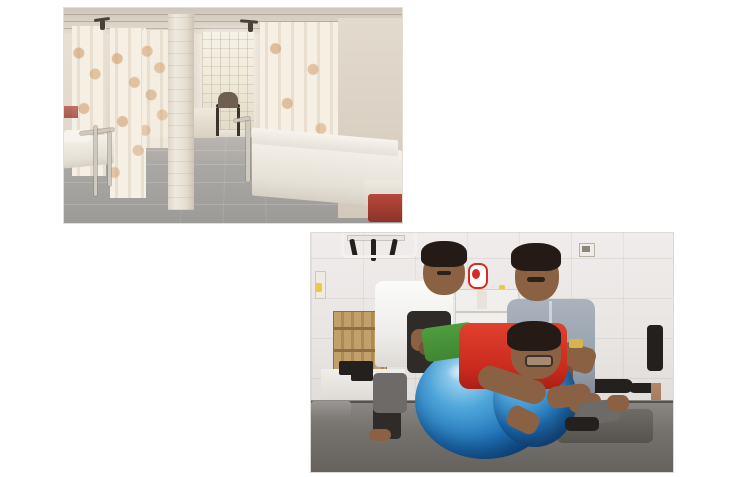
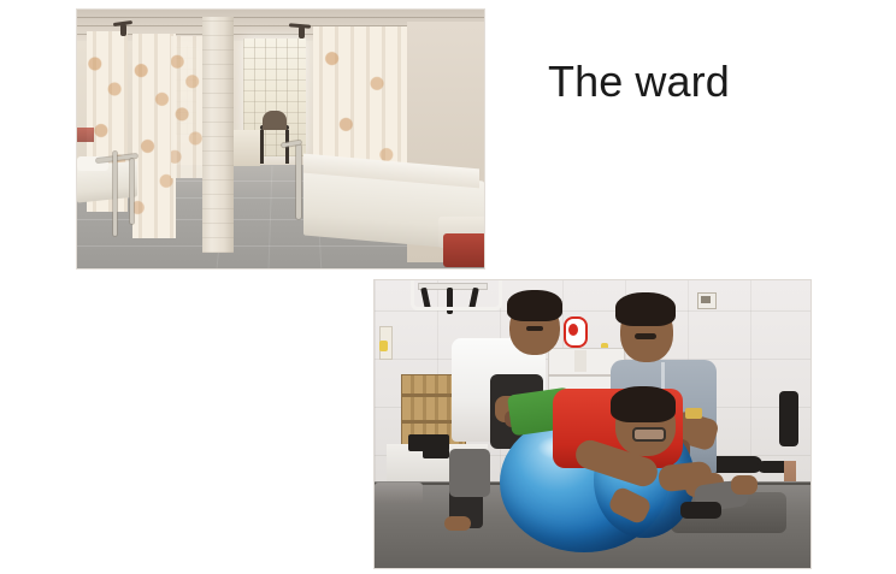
+ The ward
